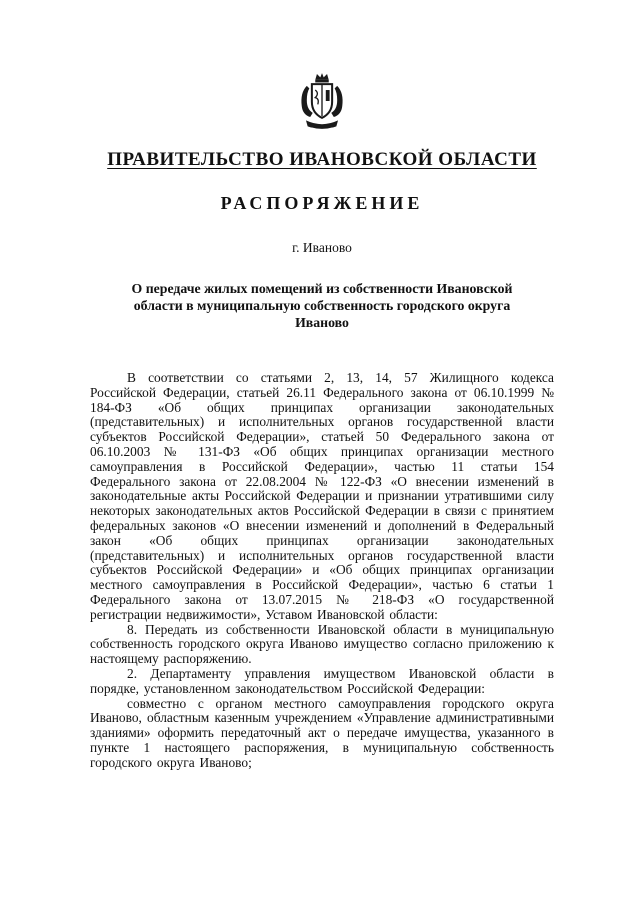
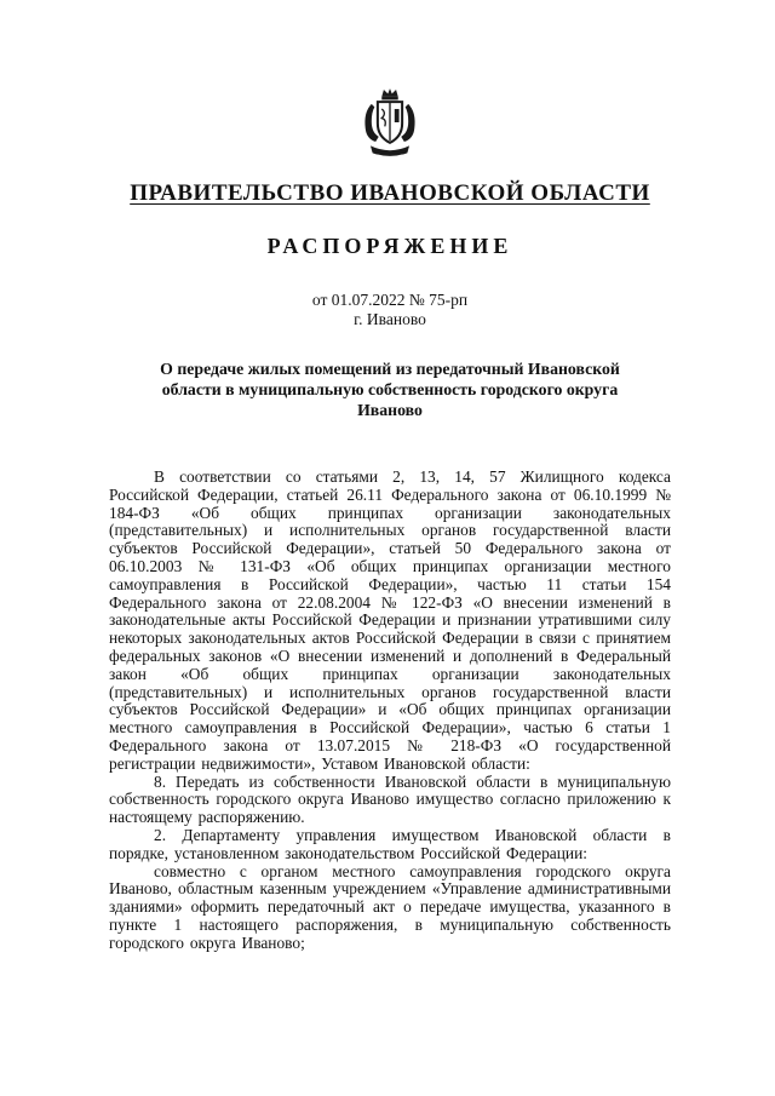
  ПРАВИТЕЛЬСТВО ИВАНОВСКОЙ ОБЛАСТИ
  РАСПОРЯЖЕНИЕ
+ от 01.07.2022 № 75-рп
  г. Иваново
- О передаче жилых помещений из собственности Ивановской области в муниципальную собственность городского округа Иваново
+ О передаче жилых помещений из передаточный Ивановской области в муниципальную собственность городского округа Иваново
  В соответствии со статьями 2, 13, 14, 57 Жилищного кодекса Российской Федерации, статьей 26.11 Федерального закона от 06.10.1999 № 184-ФЗ «Об общих принципах организации законодательных (представительных) и исполнительных органов государственной власти субъектов Российской Федерации», статьей 50 Федерального закона от 06.10.2003 № 131-ФЗ «Об общих принципах организации местного самоуправления в Российской Федерации», частью 11 статьи 154 Федерального закона от 22.08.2004 № 122-ФЗ «О внесении изменений в законодательные акты Российской Федерации и признании утратившими силу некоторых законодательных актов Российской Федерации в связи с принятием федеральных законов «О внесении изменений и дополнений в Федеральный закон «Об общих принципах организации законодательных (представительных) и исполнительных органов государственной власти субъектов Российской Федерации» и «Об общих принципах организации местного самоуправления в Российской Федерации», частью 6 статьи 1 Федерального закона от 13.07.2015 № 218-ФЗ «О государственной регистрации недвижимости», Уставом Ивановской области:
  8. Передать из собственности Ивановской области в муниципальную собственность городского округа Иваново имущество согласно приложению к настоящему распоряжению.
  2. Департаменту управления имуществом Ивановской области в порядке, установленном законодательством Российской Федерации:
  совместно с органом местного самоуправления городского округа Иваново, областным казенным учреждением «Управление административными зданиями» оформить передаточный акт о передаче имущества, указанного в пункте 1 настоящего распоряжения, в муниципальную собственность городского округа Иваново;
